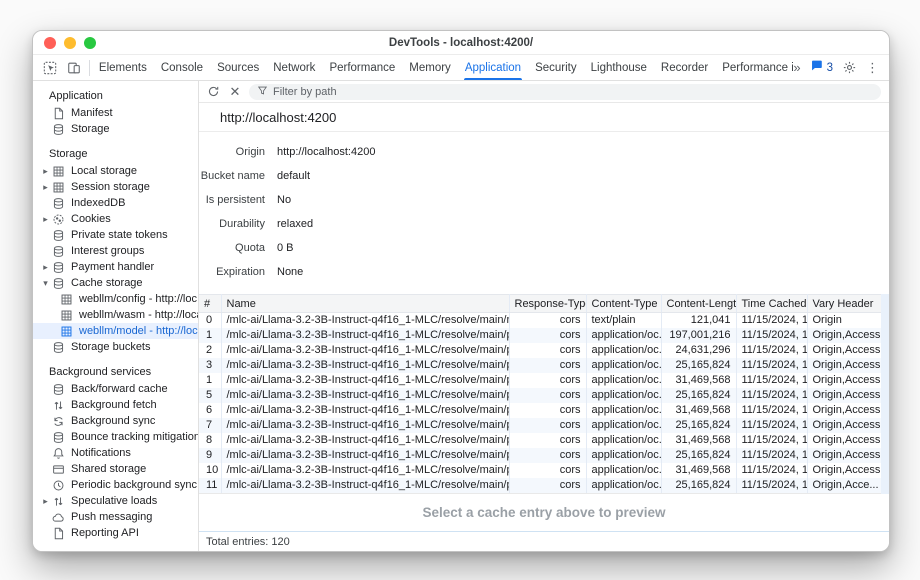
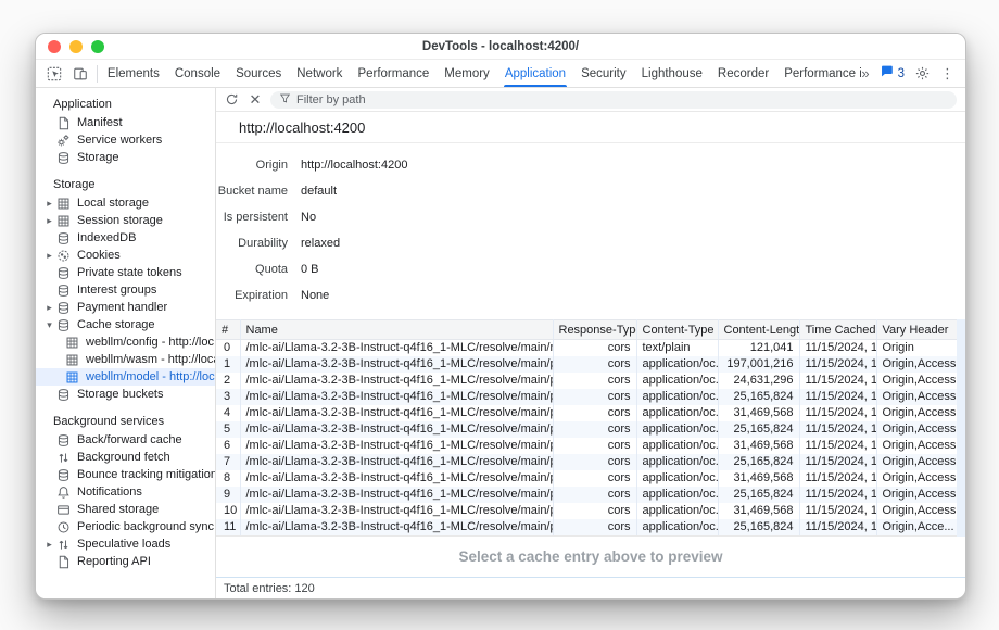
  DevTools - localhost:4200/
  Elements
  Console
  Sources
  Network
  Performance
  Memory
  Application
  Security
  Lighthouse
  Recorder
  »
  3
  ⋮
  Application
  Manifest
+ Service workers
  Storage
  Storage
  ▸
  Local storage
  ▸
  Session storage
  IndexedDB
  ▸
  Cookies
  Private state tokens
  Interest groups
  ▸
  Payment handler
  ▾
  Cache storage
  webllm/config - http://loc
  webllm/wasm - http://loc
  webllm/model - http://loc
  Storage buckets
  Background services
  Back/forward cache
  Background fetch
- Background sync
  Bounce tracking mitigation
  Notifications
  Shared storage
  Periodic background sync
  ▸
  Speculative loads
- Push messaging
  Reporting API
  ✕
  Filter by path
  http://localhost:4200
  Origin
  http://localhost:4200
  Bucket name
  default
  Is persistent
  No
  Durability
  relaxed
  Quota
  0 B
  Expiration
  None
  #	Name	Response-Typ	Content-Type	Content-Lengt	Time Cached	Vary Header
  0	/mlc-ai/Llama-3.2-3B-Instruct-q4f16_1-MLC/resolve/main/	cors	text/plain	121,041	11/15/2024, 1	Origin
  1	/mlc-ai/Llama-3.2-3B-Instruct-q4f16_1-MLC/resolve/main/	cors	application/oc.	197,001,216	11/15/2024, 1	Origin,Access
  2	/mlc-ai/Llama-3.2-3B-Instruct-q4f16_1-MLC/resolve/main/	cors	application/oc.	24,631,296	11/15/2024, 1	Origin,Access
  3	/mlc-ai/Llama-3.2-3B-Instruct-q4f16_1-MLC/resolve/main/	cors	application/oc.	25,165,824	11/15/2024, 1	Origin,Access
- 1	/mlc-ai/Llama-3.2-3B-Instruct-q4f16_1-MLC/resolve/main/	cors	application/oc.	31,469,568	11/15/2024, 1	Origin,Access
+ 4	/mlc-ai/Llama-3.2-3B-Instruct-q4f16_1-MLC/resolve/main/	cors	application/oc.	31,469,568	11/15/2024, 1	Origin,Access
  5	/mlc-ai/Llama-3.2-3B-Instruct-q4f16_1-MLC/resolve/main/	cors	application/oc.	25,165,824	11/15/2024, 1	Origin,Access
  6	/mlc-ai/Llama-3.2-3B-Instruct-q4f16_1-MLC/resolve/main/	cors	application/oc.	31,469,568	11/15/2024, 1	Origin,Access
  7	/mlc-ai/Llama-3.2-3B-Instruct-q4f16_1-MLC/resolve/main/	cors	application/oc.	25,165,824	11/15/2024, 1	Origin,Access
  8	/mlc-ai/Llama-3.2-3B-Instruct-q4f16_1-MLC/resolve/main/	cors	application/oc.	31,469,568	11/15/2024, 1	Origin,Access
  9	/mlc-ai/Llama-3.2-3B-Instruct-q4f16_1-MLC/resolve/main/	cors	application/oc.	25,165,824	11/15/2024, 1	Origin,Access
  10	/mlc-ai/Llama-3.2-3B-Instruct-q4f16_1-MLC/resolve/main/	cors	application/oc.	31,469,568	11/15/2024, 1	Origin,Access
  11	/mlc-ai/Llama-3.2-3B-Instruct-q4f16_1-MLC/resolve/main/	cors	application/oc.	25,165,824	11/15/2024, 1	Origin,Acce...
  Select a cache entry above to preview
  Total entries: 120
